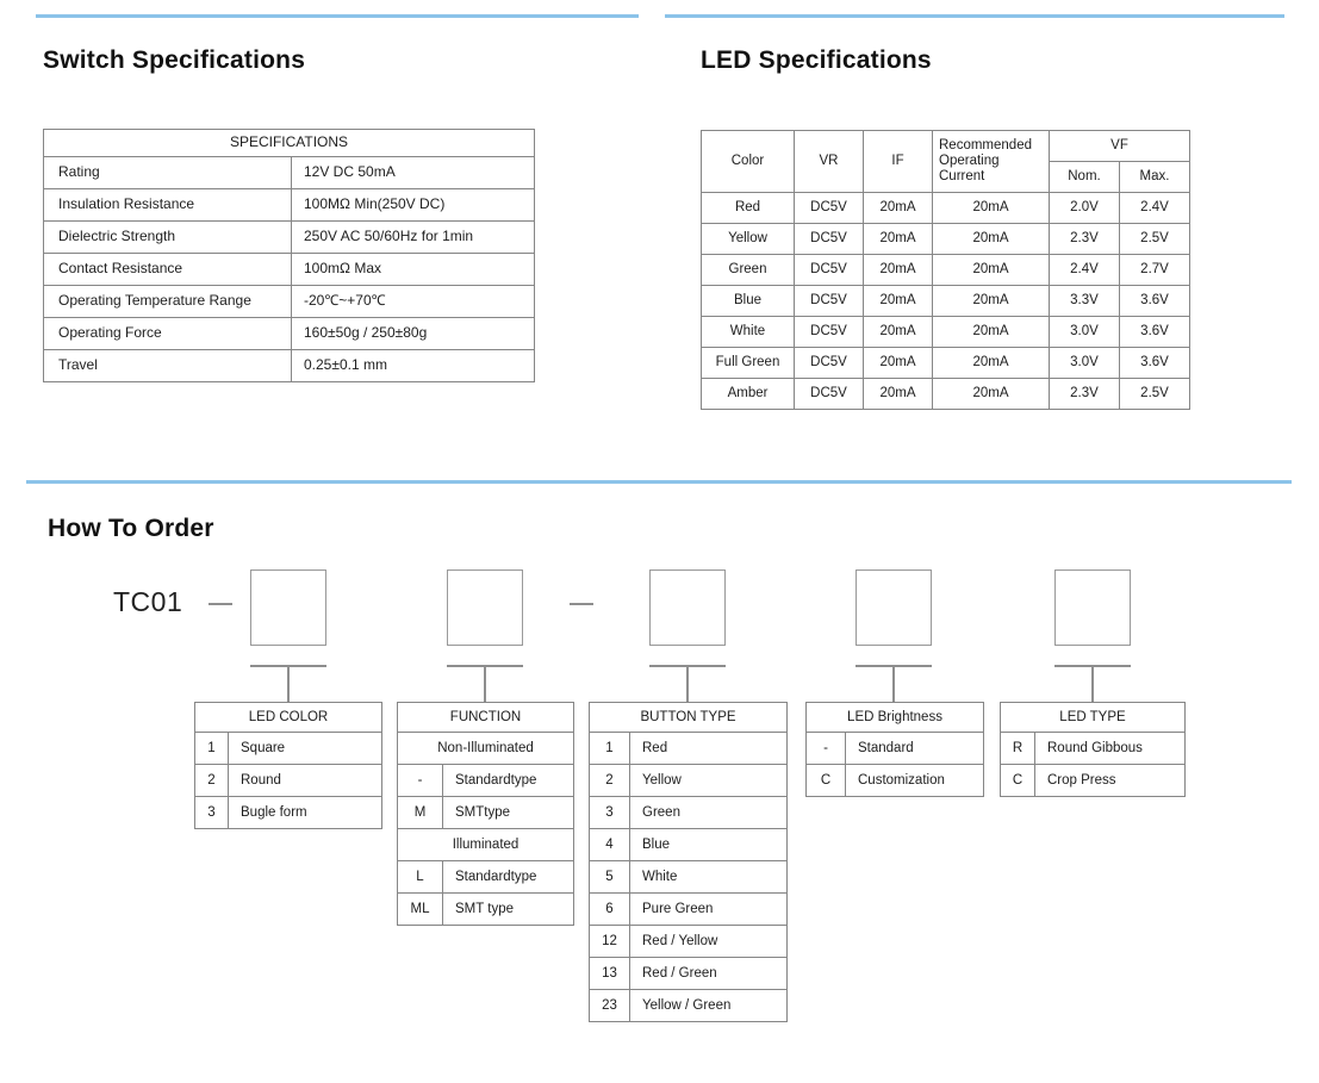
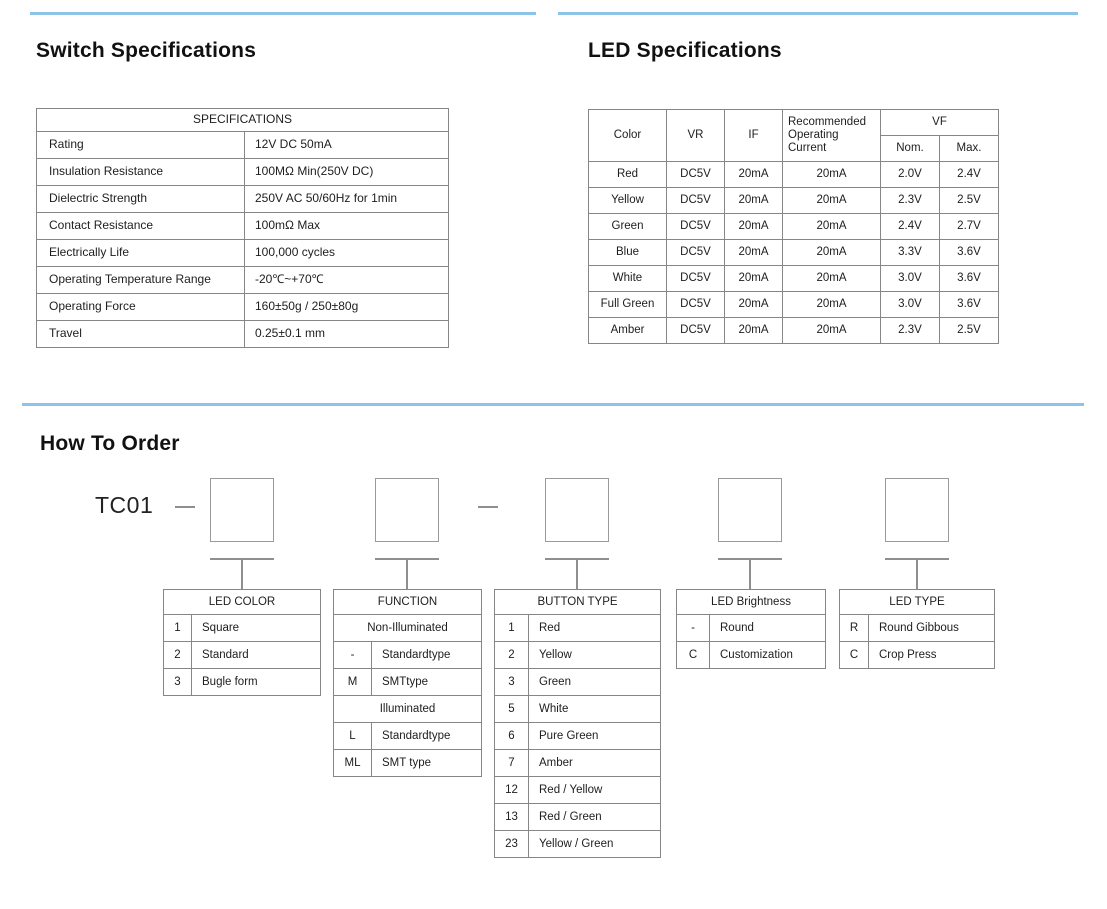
  Switch Specifications
  LED Specifications
  SPECIFICATIONS
  Rating	12V DC 50mA
  Insulation Resistance	100MΩ Min(250V DC)
  Dielectric Strength	250V AC 50/60Hz for 1min
  Contact Resistance	100mΩ Max
+ Electrically Life	100,000 cycles
  Operating Temperature Range	-20℃~+70℃
  Operating Force	160±50g / 250±80g
  Travel	0.25±0.1 mm
  Color	VR	IF	Recommended Operating Current	VF
  Nom.	Max.
  Red	DC5V	20mA	20mA	2.0V	2.4V
  Yellow	DC5V	20mA	20mA	2.3V	2.5V
  Green	DC5V	20mA	20mA	2.4V	2.7V
  Blue	DC5V	20mA	20mA	3.3V	3.6V
  White	DC5V	20mA	20mA	3.0V	3.6V
  Full Green	DC5V	20mA	20mA	3.0V	3.6V
  Amber	DC5V	20mA	20mA	2.3V	2.5V
  How To Order
  TC01
  LED COLOR
  1	Square
- 2	Round
+ 2	Standard
  3	Bugle form
  FUNCTION
  Non-Illuminated
  -	Standardtype
  M	SMTtype
  Illuminated
  L	Standardtype
  ML	SMT type
  BUTTON TYPE
  1	Red
  2	Yellow
  3	Green
- 4	Blue
  5	White
  6	Pure Green
+ 7	Amber
  12	Red / Yellow
  13	Red / Green
  23	Yellow / Green
  LED Brightness
- -	Standard
+ -	Round
  C	Customization
  LED TYPE
  R	Round Gibbous
  C	Crop Press
